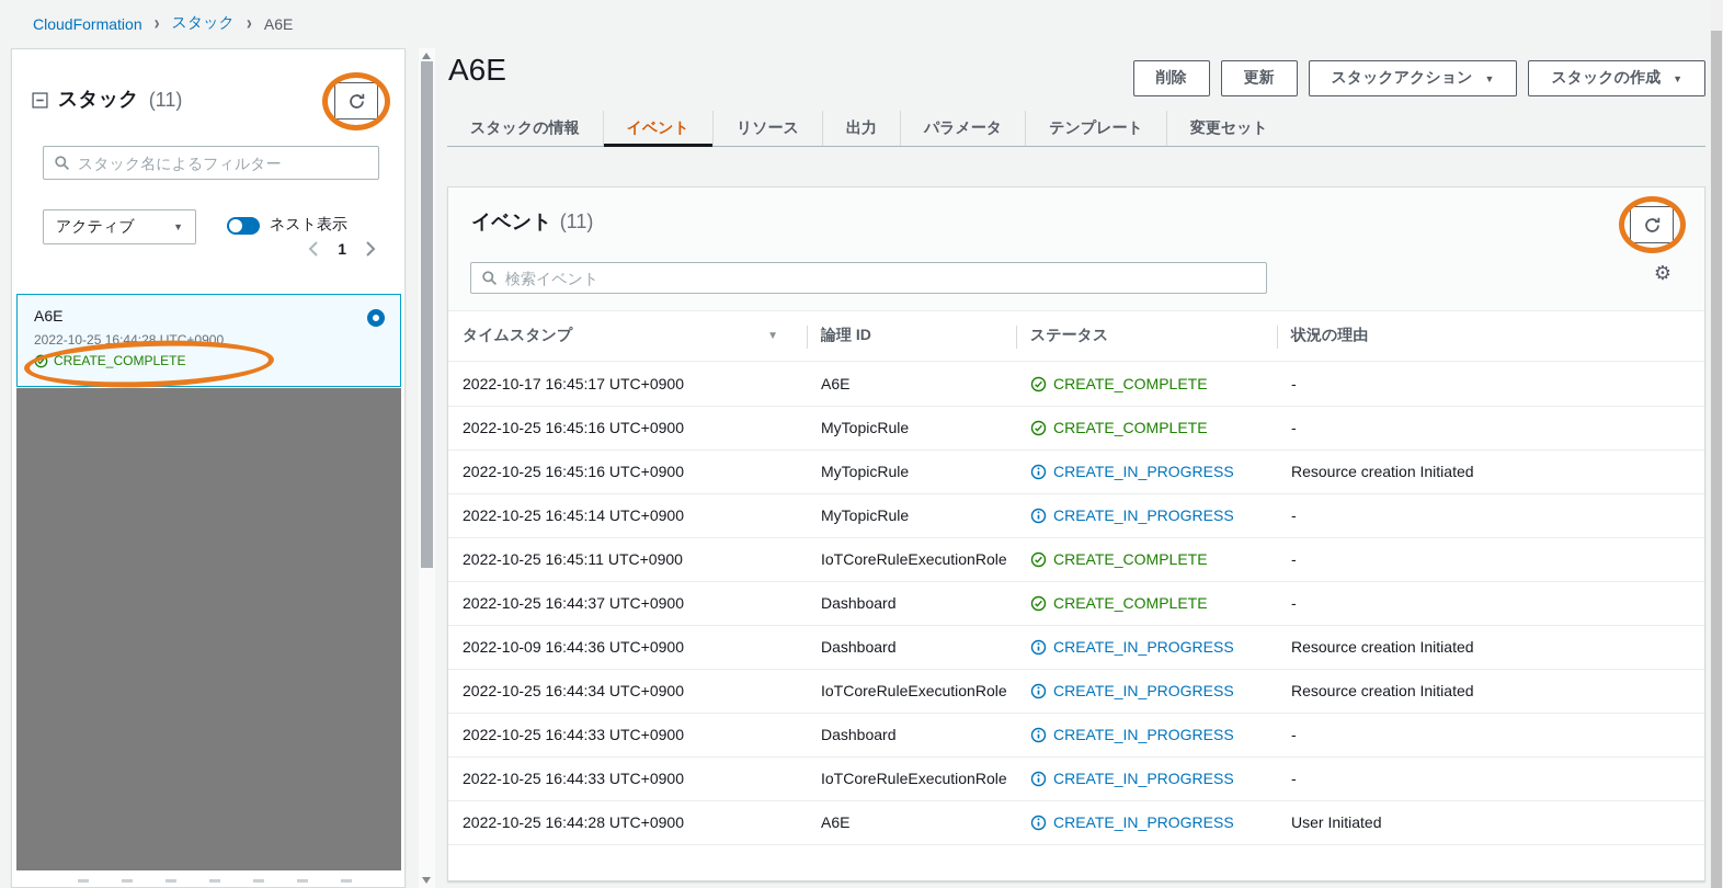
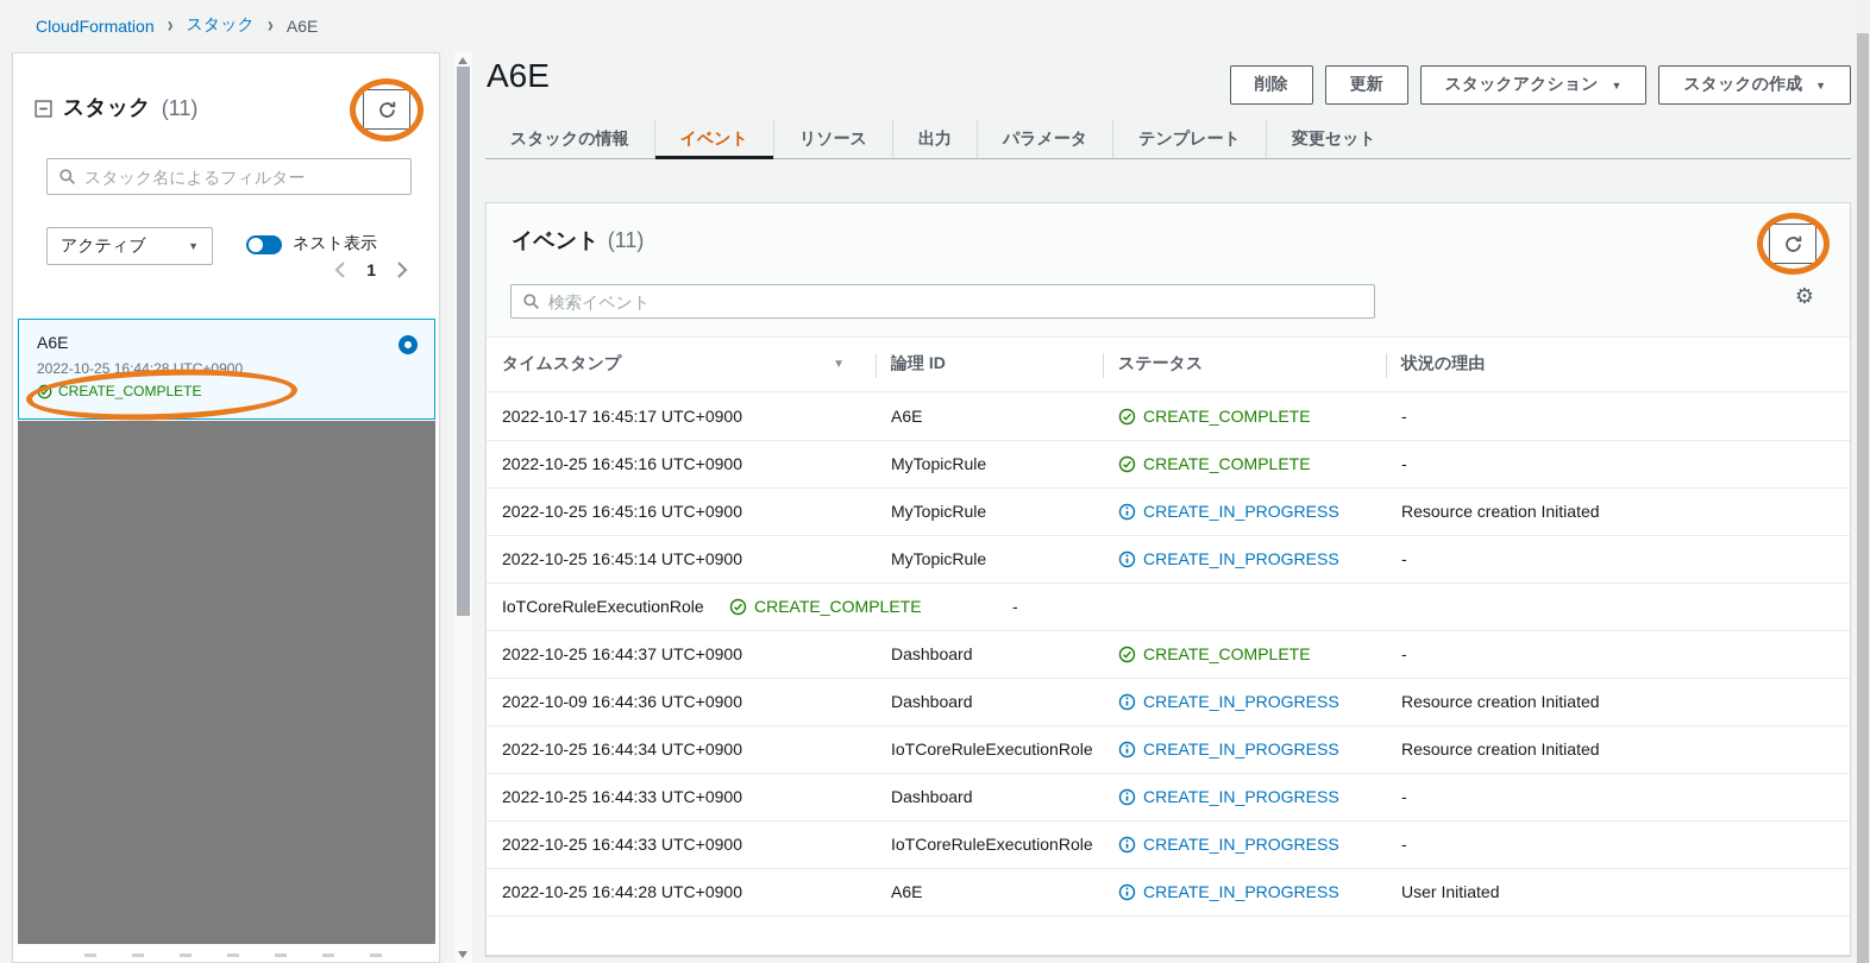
  CloudFormation
  ›
  スタック
  ›
  A6E
  スタック
  (11)
  スタック名によるフィルター
  アクティブ
  ▼
  ネスト表示
  1
  A6E
  2022-10-25 16:44:28 UTC+0900
  CREATE_COMPLETE
  A6E
  削除
  更新
  スタックアクション
  ▼
  スタックの作成
  ▼
  スタックの情報
  イベント
  リソース
  出力
  パラメータ
  テンプレート
  変更セット
  イベント
  (11)
  ⚙
  検索イベント
  タイムスタンプ
  ▼
  論理 ID
  ステータス
  状況の理由
  2022-10-17 16:45:17 UTC+0900
  A6E
  CREATE_COMPLETE
  -
  2022-10-25 16:45:16 UTC+0900
  MyTopicRule
  CREATE_COMPLETE
  -
  2022-10-25 16:45:16 UTC+0900
  MyTopicRule
  CREATE_IN_PROGRESS
  Resource creation Initiated
  2022-10-25 16:45:14 UTC+0900
  MyTopicRule
  CREATE_IN_PROGRESS
  -
- 2022-10-25 16:45:11 UTC+0900
  IoTCoreRuleExecutionRole
  CREATE_COMPLETE
  -
  2022-10-25 16:44:37 UTC+0900
  Dashboard
  CREATE_COMPLETE
  -
  2022-10-09 16:44:36 UTC+0900
  Dashboard
  CREATE_IN_PROGRESS
  Resource creation Initiated
  2022-10-25 16:44:34 UTC+0900
  IoTCoreRuleExecutionRole
  CREATE_IN_PROGRESS
  Resource creation Initiated
  2022-10-25 16:44:33 UTC+0900
  Dashboard
  CREATE_IN_PROGRESS
  -
  2022-10-25 16:44:33 UTC+0900
  IoTCoreRuleExecutionRole
  CREATE_IN_PROGRESS
  -
  2022-10-25 16:44:28 UTC+0900
  A6E
  CREATE_IN_PROGRESS
  User Initiated
